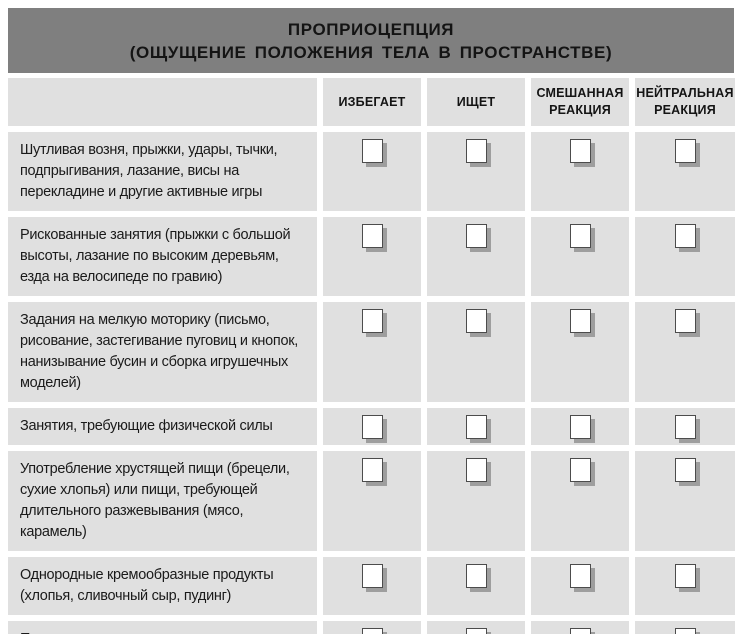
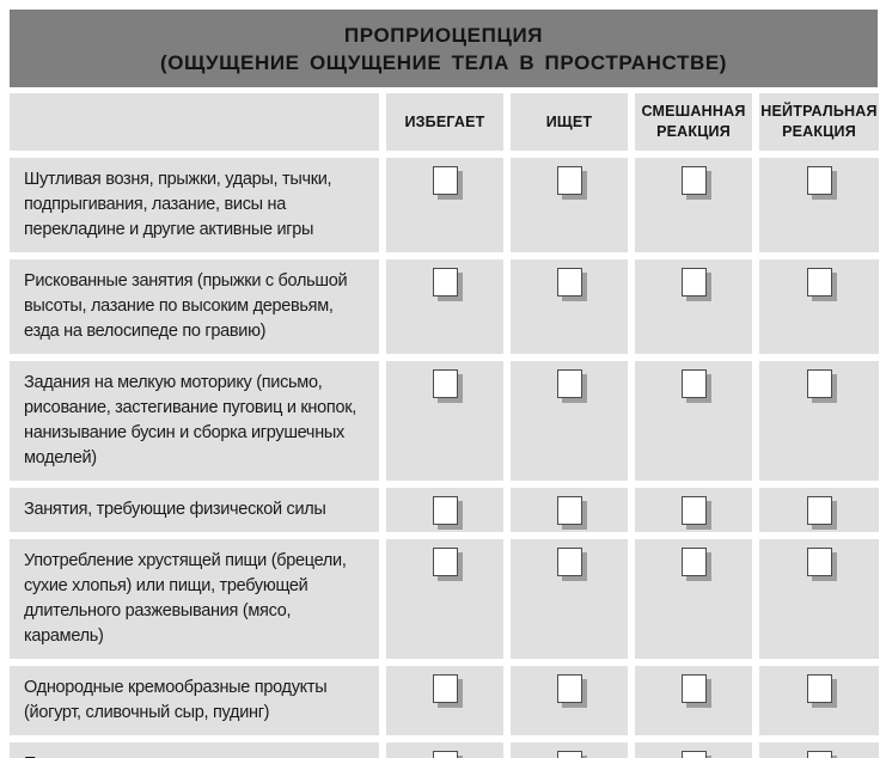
  ПРОПРИОЦЕПЦИЯ
- (ОЩУЩЕНИЕ ПОЛОЖЕНИЯ ТЕЛА В ПРОСТРАНСТВЕ)
+ (ОЩУЩЕНИЕ ОЩУЩЕНИЕ ТЕЛА В ПРОСТРАНСТВЕ)
  ИЗБЕГАЕТ
  ИЩЕТ
  СМЕШАННАЯ РЕАКЦИЯ
  НЕЙТРАЛЬНАЯ РЕАКЦИЯ
  Шутливая возня, прыжки, удары, тычки, подпрыгивания, лазание, висы на перекладине и другие активные игры
  Рискованные занятия (прыжки с большой высоты, лазание по высоким деревьям, езда на велосипеде по гравию)
  Задания на мелкую моторику (письмо, рисование, застегивание пуговиц и кнопок, нанизывание бусин и сборка игрушечных моделей)
  Занятия, требующие физической силы
  Употребление хрустящей пищи (брецели, сухие хлопья) или пищи, требующей длительного разжевывания (мясо, карамель)
- Однородные кремообразные продукты (хлопья, сливочный сыр, пудинг)
+ Однородные кремообразные продукты (йогурт, сливочный сыр, пудинг)
